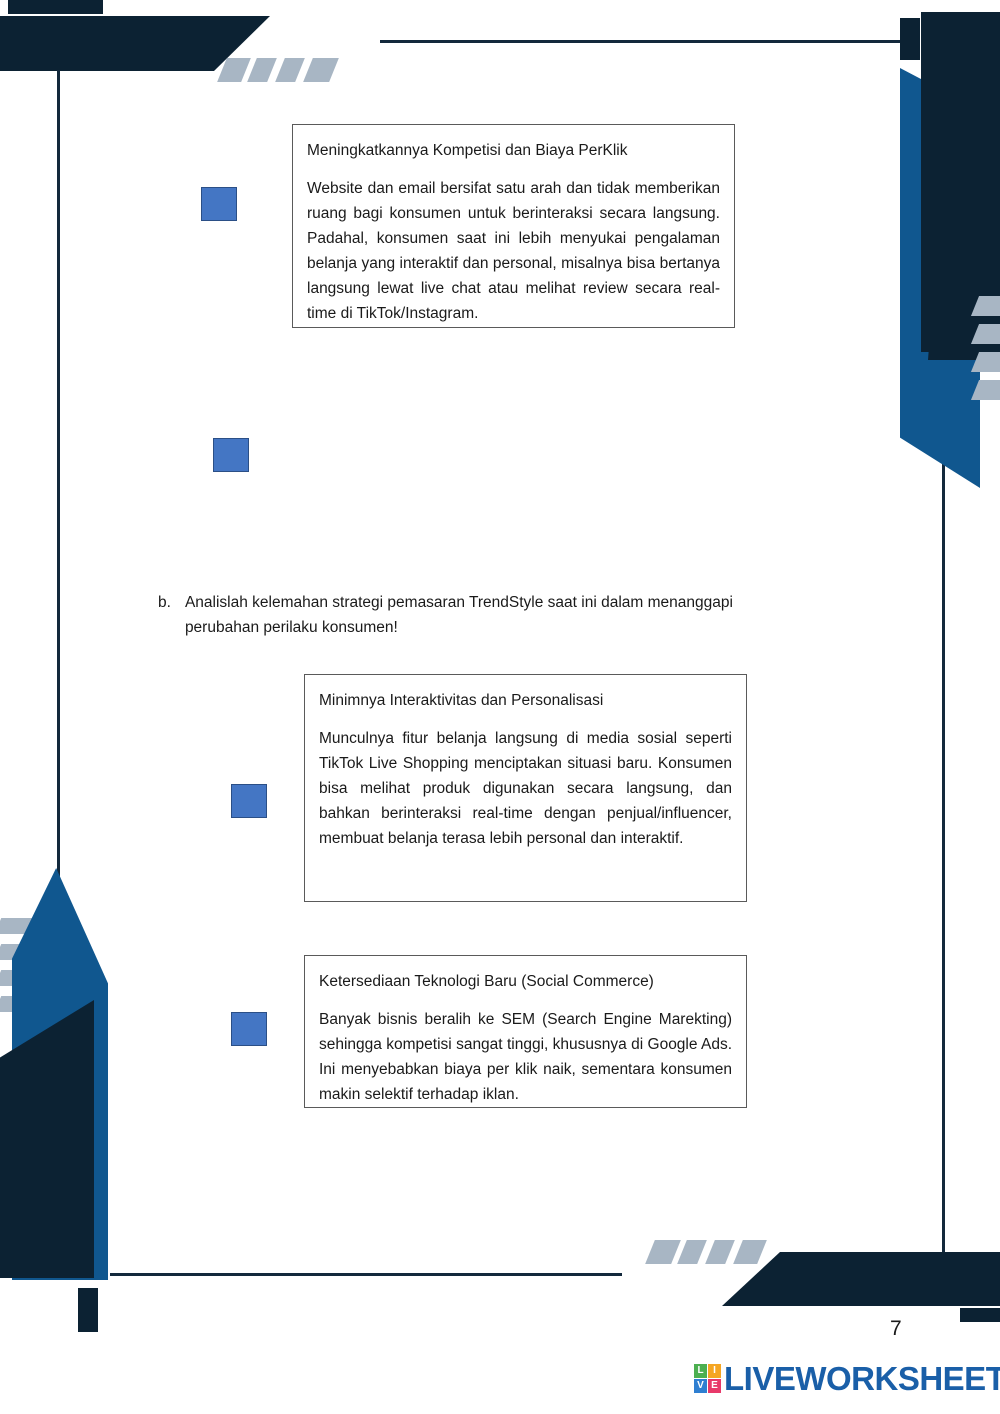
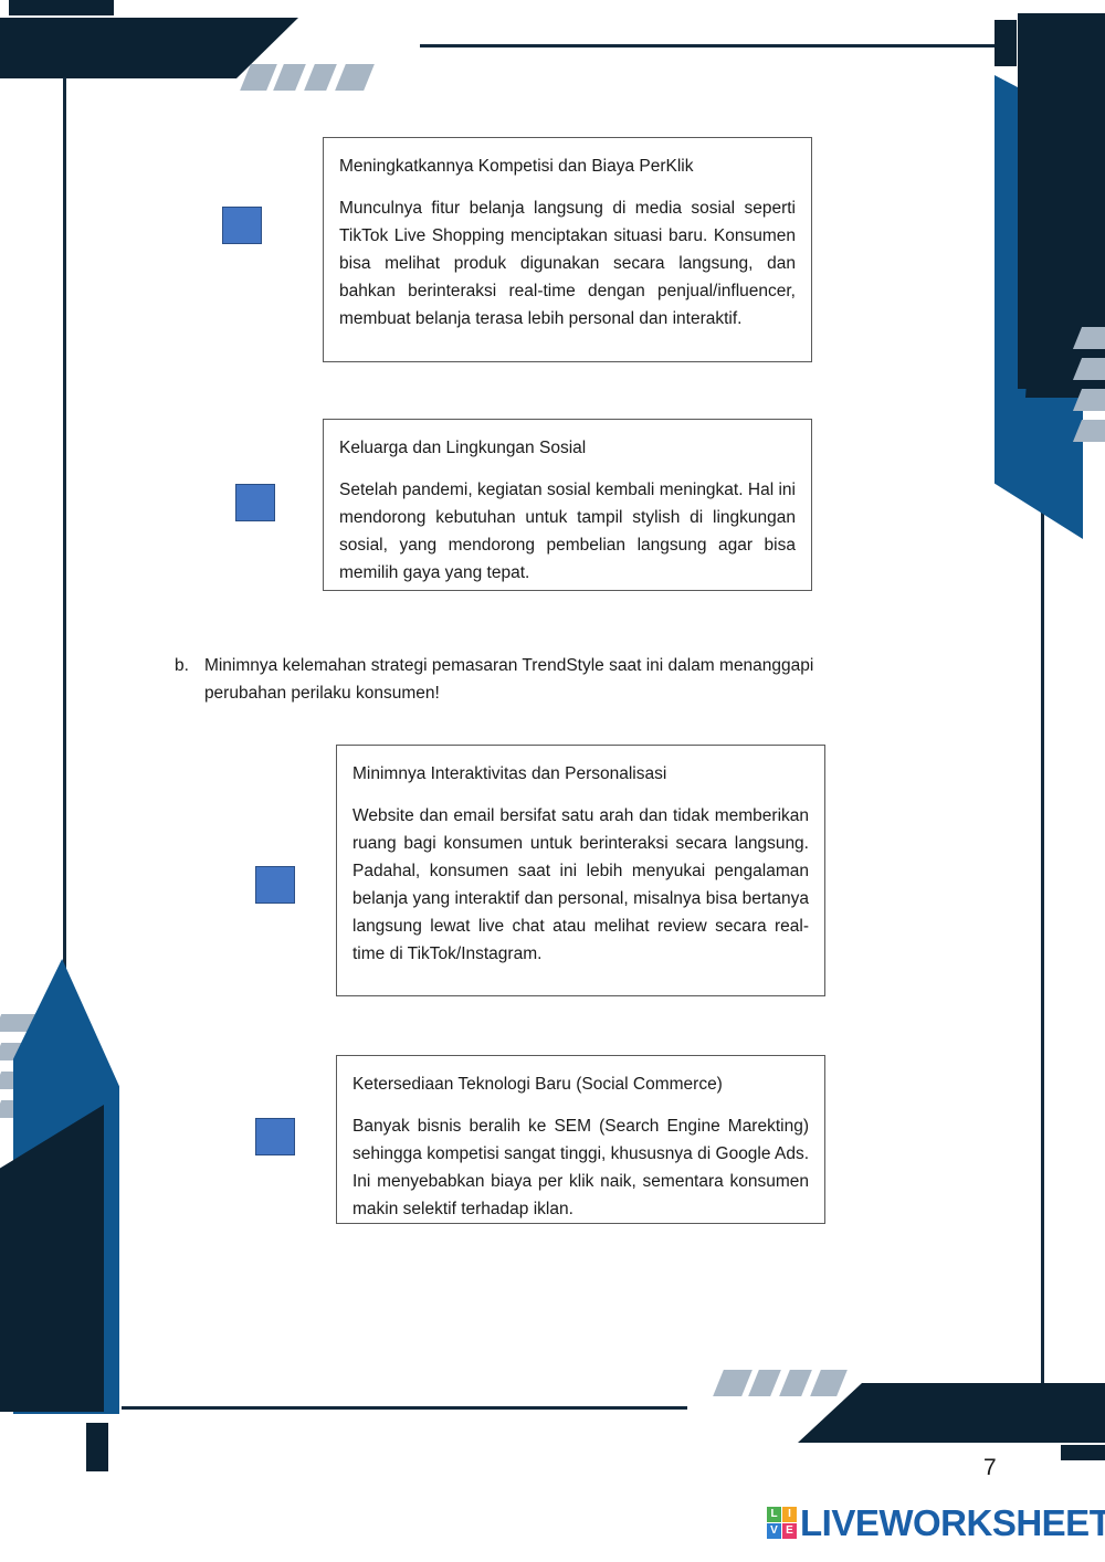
  Meningkatkannya Kompetisi dan Biaya PerKlik
- Website dan email bersifat satu arah dan tidak memberikan ruang bagi konsumen untuk berinteraksi secara langsung. Padahal, konsumen saat ini lebih menyukai pengalaman belanja yang interaktif dan personal, misalnya bisa bertanya langsung lewat live chat atau melihat review secara real-time di TikTok/Instagram.
+ Munculnya fitur belanja langsung di media sosial seperti TikTok Live Shopping menciptakan situasi baru. Konsumen bisa melihat produk digunakan secara langsung, dan bahkan berinteraksi real-time dengan penjual/influencer, membuat belanja terasa lebih personal dan interaktif.
+ Keluarga dan Lingkungan Sosial
+ Setelah pandemi, kegiatan sosial kembali meningkat. Hal ini mendorong kebutuhan untuk tampil stylish di lingkungan sosial, yang mendorong pembelian langsung agar bisa memilih gaya yang tepat.
  b.
- Analislah kelemahan strategi pemasaran TrendStyle saat ini dalam menanggapi perubahan perilaku konsumen!
+ Minimnya kelemahan strategi pemasaran TrendStyle saat ini dalam menanggapi perubahan perilaku konsumen!
  Minimnya Interaktivitas dan Personalisasi
- Munculnya fitur belanja langsung di media sosial seperti TikTok Live Shopping menciptakan situasi baru. Konsumen bisa melihat produk digunakan secara langsung, dan bahkan berinteraksi real-time dengan penjual/influencer, membuat belanja terasa lebih personal dan interaktif.
+ Website dan email bersifat satu arah dan tidak memberikan ruang bagi konsumen untuk berinteraksi secara langsung. Padahal, konsumen saat ini lebih menyukai pengalaman belanja yang interaktif dan personal, misalnya bisa bertanya langsung lewat live chat atau melihat review secara real-time di TikTok/Instagram.
  Ketersediaan Teknologi Baru (Social Commerce)
  Banyak bisnis beralih ke SEM (Search Engine Marekting) sehingga kompetisi sangat tinggi, khususnya di Google Ads. Ini menyebabkan biaya per klik naik, sementara konsumen makin selektif terhadap iklan.
  7
  L
  I
  V
  E
  LIVEWORKSHEET
